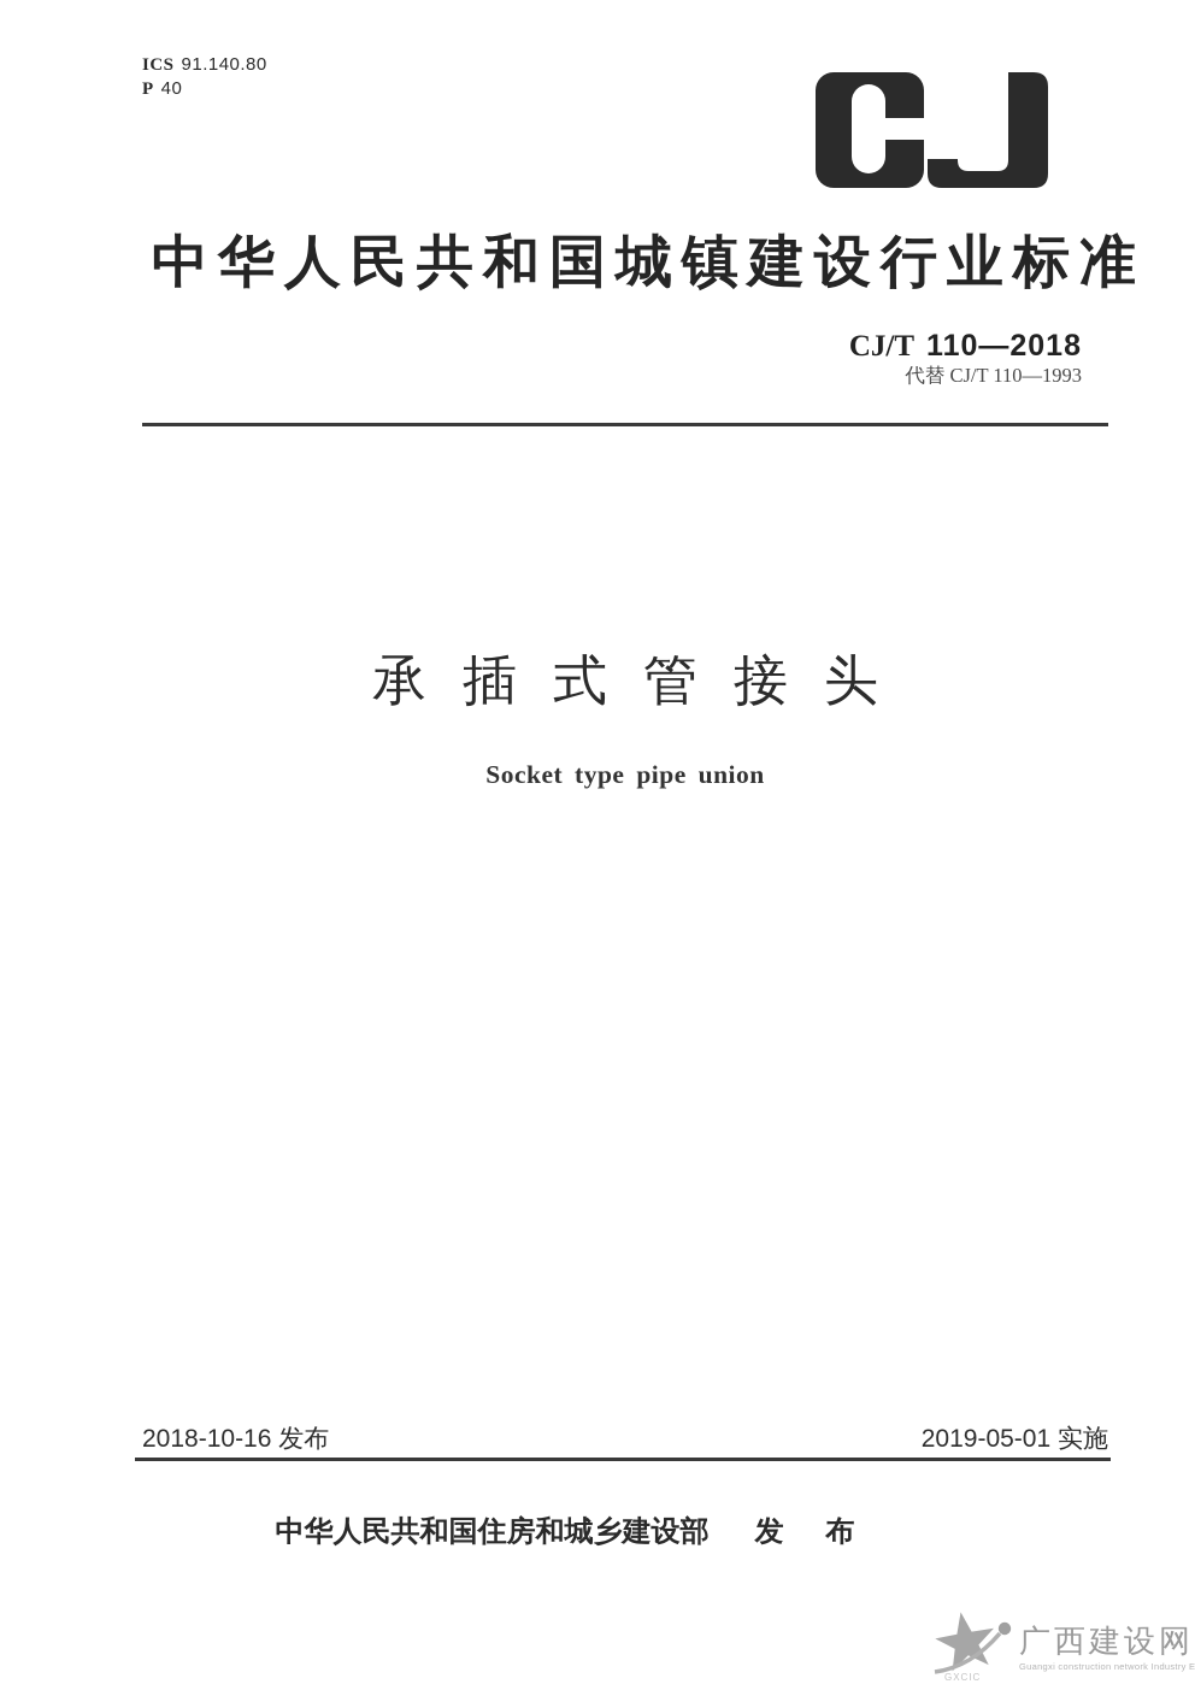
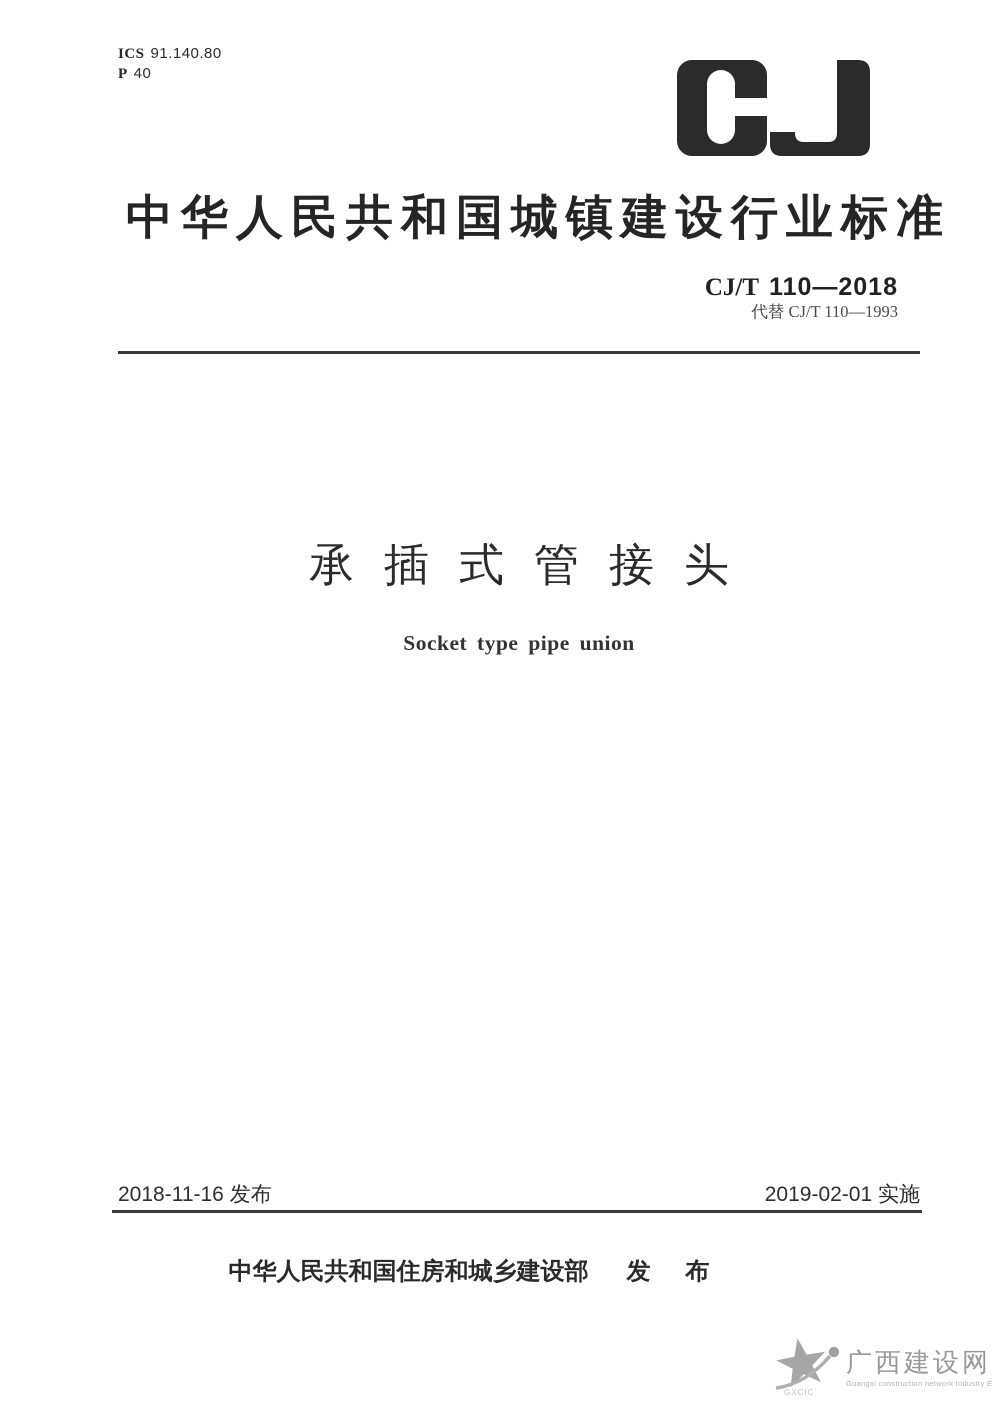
  ICS 91.140.80
  P 40
  中华人民共和国城镇建设行业标准
  CJ/T 110—2018
  代替 CJ/T 110—1993
  承插式管接头
  Socket type pipe union
- 2018-10-16 发布
+ 2018-11-16 发布
- 2019-05-01 实施
+ 2019-02-01 实施
  中华人民共和国住房和城乡建设部 发 布
  GXCIC
  广西建设网
  Guangxi construction network Industry E
